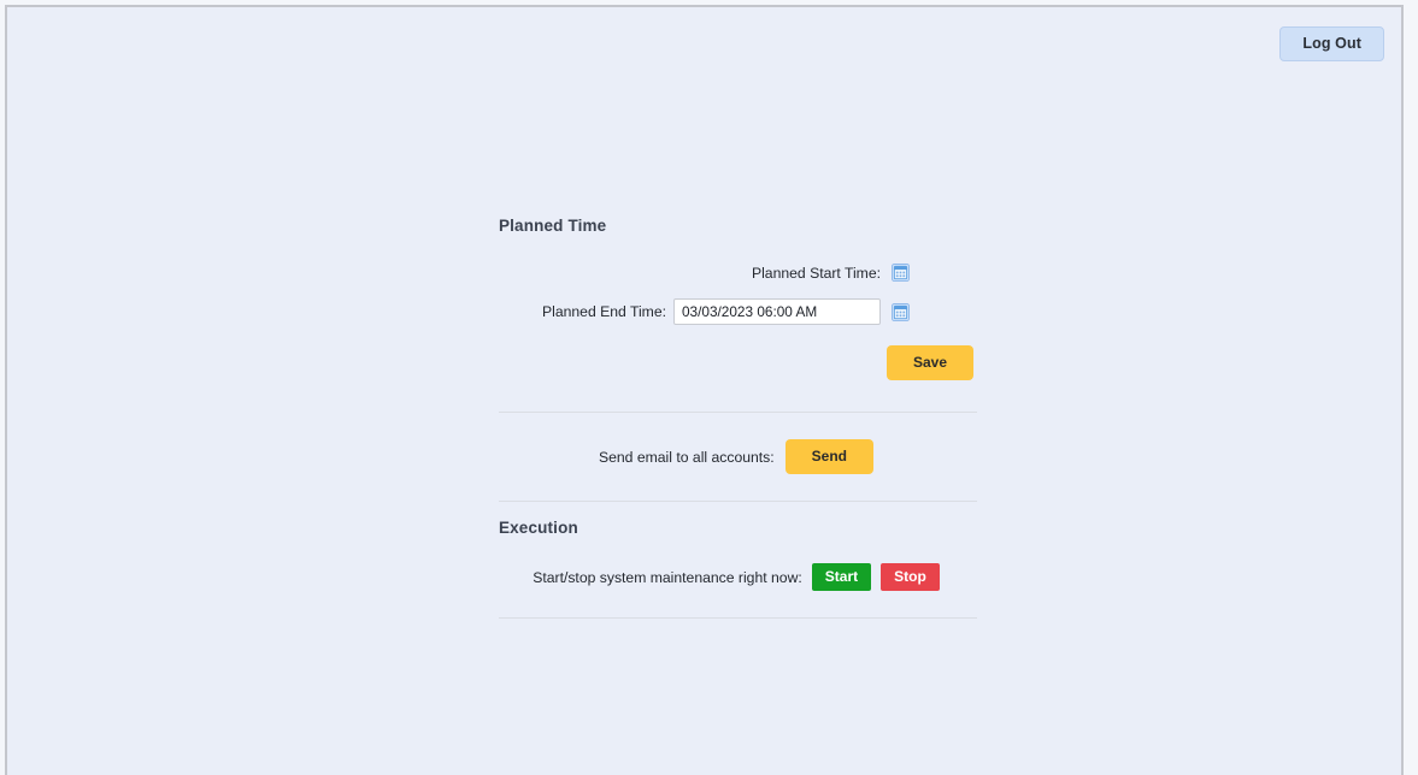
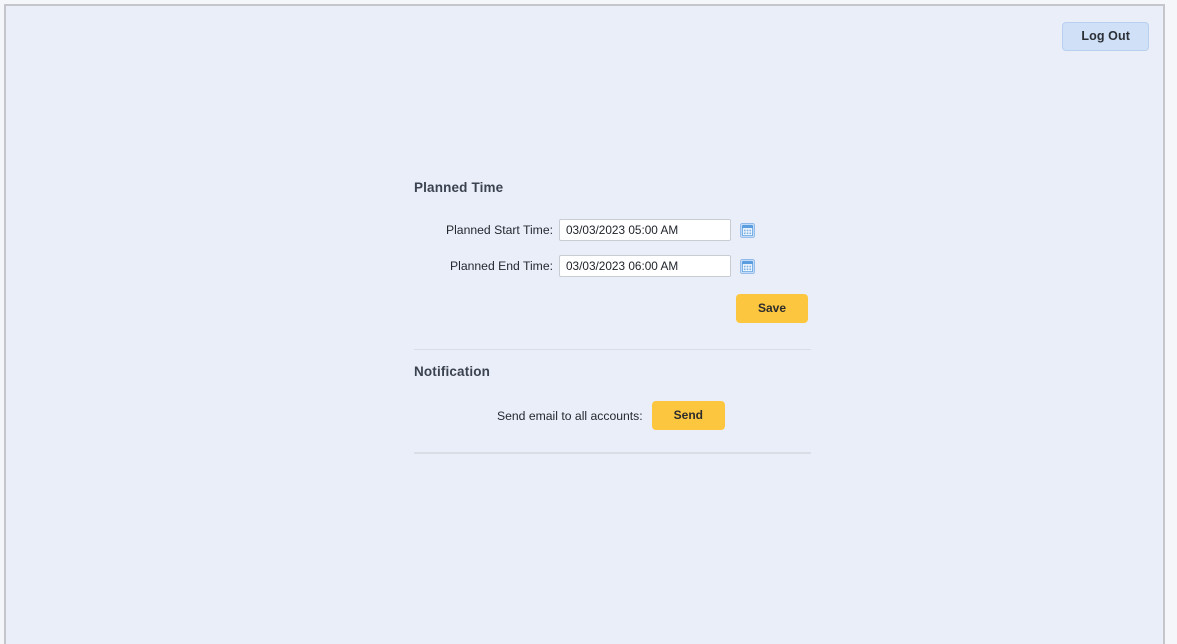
  Log Out
  Planned Time
  Planned Start Time:
+ 03/03/2023 05:00 AM
  Planned End Time:
  03/03/2023 06:00 AM
  Save
+ Notification
  Send email to all accounts:
  Send
- Execution
- Start/stop system maintenance right now:
- Start
- Stop
